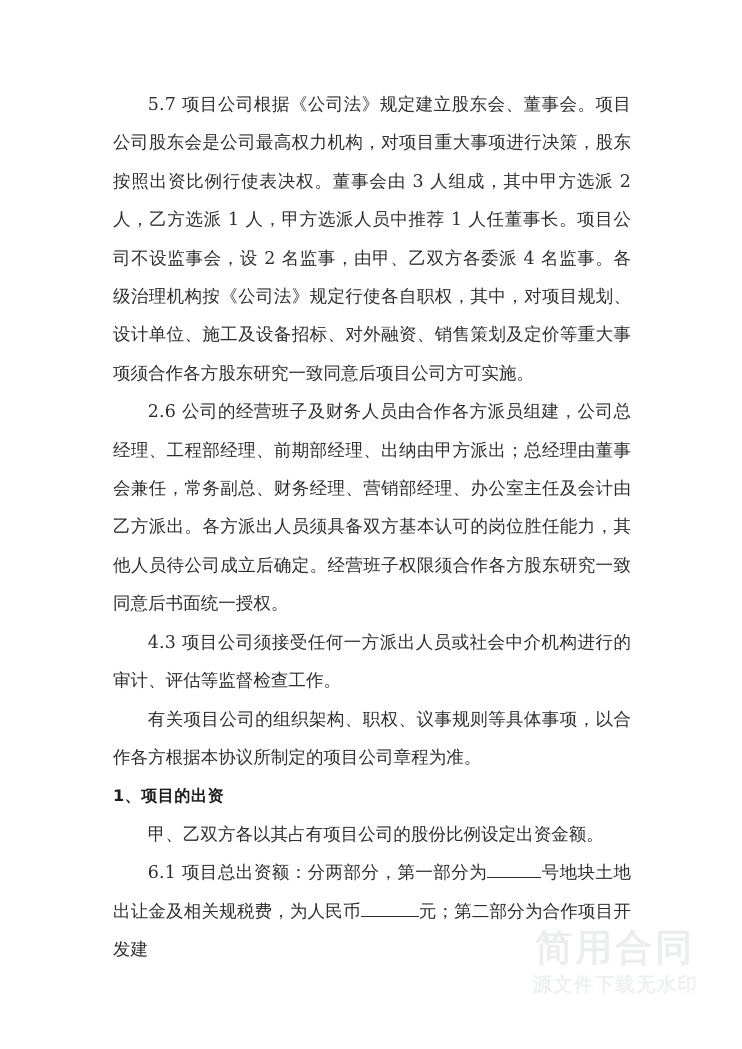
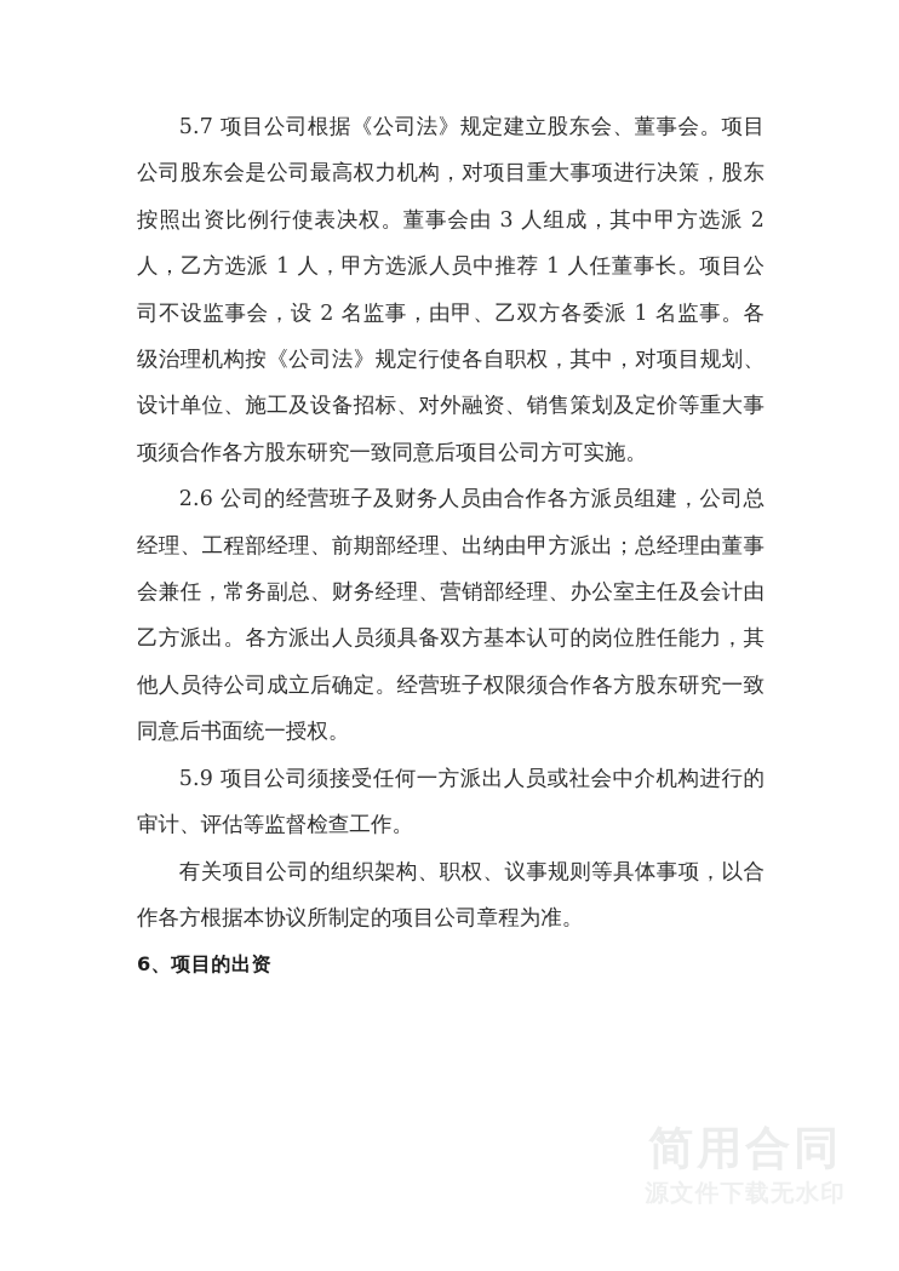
- 5.7 项目公司根据《公司法》规定建立股东会、董事会。项目公司股东会是公司最高权力机构，对项目重大事项进行决策，股东按照出资比例行使表决权。董事会由 3 人组成，其中甲方选派 2 人，乙方选派 1 人，甲方选派人员中推荐 1 人任董事长。项目公司不设监事会，设 2 名监事，由甲、乙双方各委派 4 名监事。各级治理机构按《公司法》规定行使各自职权，其中，对项目规划、设计单位、施工及设备招标、对外融资、销售策划及定价等重大事项须合作各方股东研究一致同意后项目公司方可实施。
+ 5.7 项目公司根据《公司法》规定建立股东会、董事会。项目公司股东会是公司最高权力机构，对项目重大事项进行决策，股东按照出资比例行使表决权。董事会由 3 人组成，其中甲方选派 2 人，乙方选派 1 人，甲方选派人员中推荐 1 人任董事长。项目公司不设监事会，设 2 名监事，由甲、乙双方各委派 1 名监事。各级治理机构按《公司法》规定行使各自职权，其中，对项目规划、设计单位、施工及设备招标、对外融资、销售策划及定价等重大事项须合作各方股东研究一致同意后项目公司方可实施。
  2.6 公司的经营班子及财务人员由合作各方派员组建，公司总经理、工程部经理、前期部经理、出纳由甲方派出；总经理由董事会兼任，常务副总、财务经理、营销部经理、办公室主任及会计由乙方派出。各方派出人员须具备双方基本认可的岗位胜任能力，其他人员待公司成立后确定。经营班子权限须合作各方股东研究一致同意后书面统一授权。
- 4.3 项目公司须接受任何一方派出人员或社会中介机构进行的审计、评估等监督检查工作。
+ 5.9 项目公司须接受任何一方派出人员或社会中介机构进行的审计、评估等监督检查工作。
  有关项目公司的组织架构、职权、议事规则等具体事项，以合作各方根据本协议所制定的项目公司章程为准。
- 1、项目的出资
+ 6、项目的出资
- 甲、乙双方各以其占有项目公司的股份比例设定出资金额。
- 6.1 项目总出资额：分两部分，第一部分为 号地块土地出让金及相关规税费，为人民币 元；第二部分为合作项目开发建
